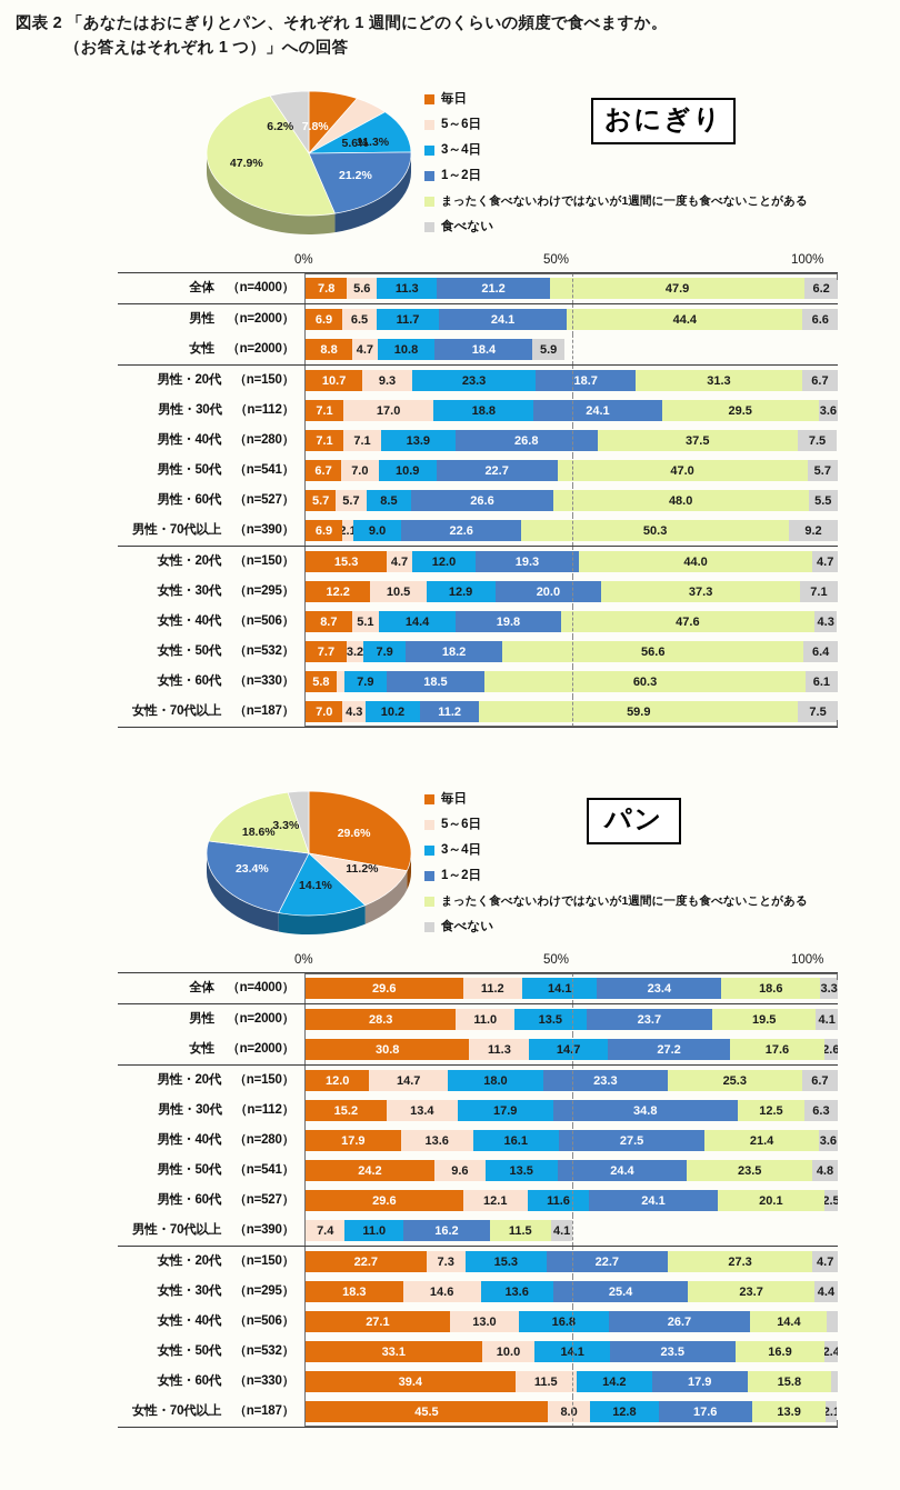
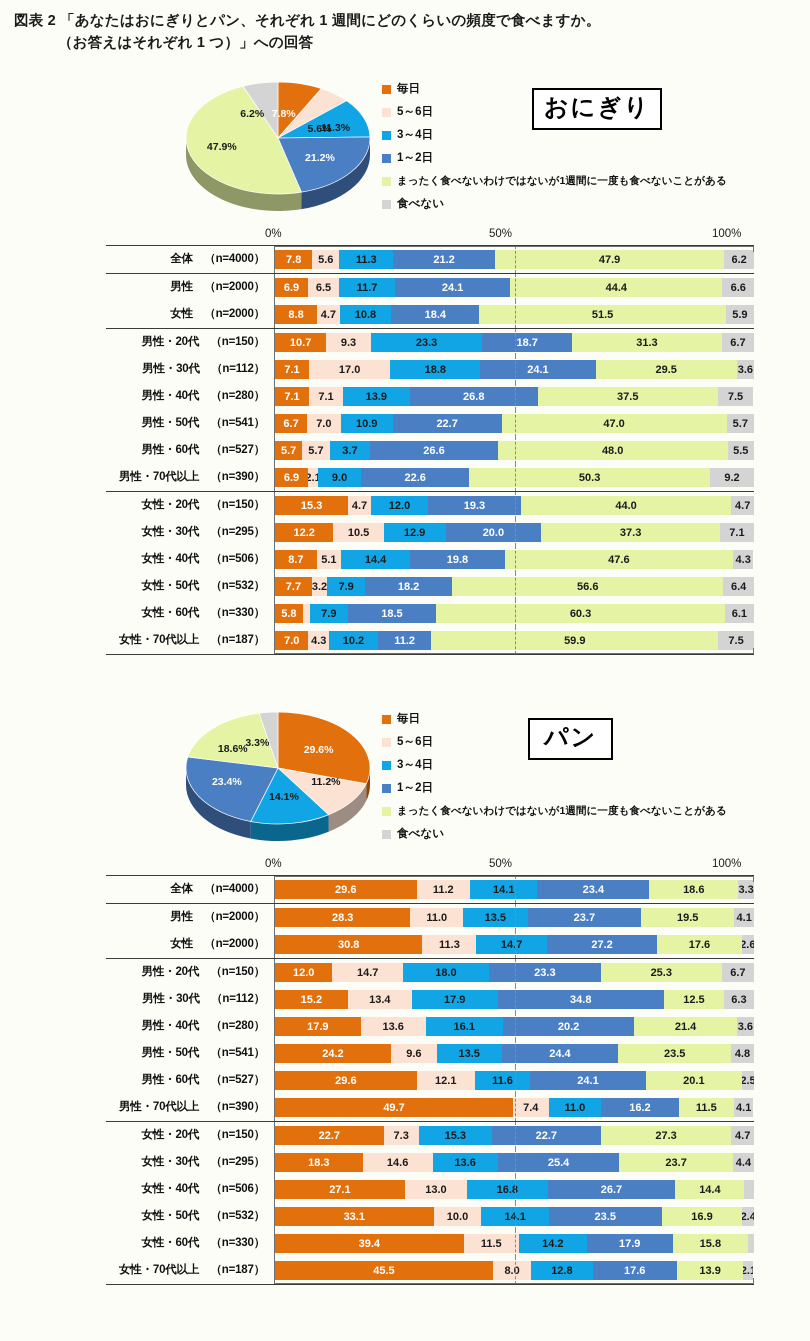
  図表 2 「あなたはおにぎりとパン、それぞれ 1 週間にどのくらいの頻度で食べますか。
  （お答えはそれぞれ 1 つ）」への回答
  7.8%
  5.6%
  11.3%
  21.2%
  47.9%
  6.2%
  毎日
  5～6日
  3～4日
  1～2日
  まったく食べないわけではないが1週間に一度も食べないことがある
  食べない
  0%
  50%
  100%
  全体 （n=4000）
  7.8
  5.6
  11.3
  21.2
  47.9
  6.2
  男性 （n=2000）
  6.9
  6.5
  11.7
  24.1
  44.4
  6.6
  女性 （n=2000）
  8.8
  4.7
  10.8
  18.4
+ 51.5
  5.9
  男性・20代 （n=150）
  10.7
  9.3
  23.3
  18.7
  31.3
  6.7
  男性・30代 （n=112）
  7.1
  17.0
  18.8
  24.1
  29.5
  3.6
  男性・40代 （n=280）
  7.1
  7.1
  13.9
  26.8
  37.5
  7.5
  男性・50代 （n=541）
  6.7
  7.0
  10.9
  22.7
  47.0
  5.7
  男性・60代 （n=527）
  5.7
  5.7
- 8.5
+ 3.7
  26.6
  48.0
  5.5
  男性・70代以上 （n=390）
  6.9
  9.0
  22.6
  50.3
  9.2
  女性・20代 （n=150）
  15.3
  4.7
  12.0
  19.3
  44.0
  4.7
  女性・30代 （n=295）
  12.2
  10.5
  12.9
  20.0
  37.3
  7.1
  女性・40代 （n=506）
  8.7
  5.1
  14.4
  19.8
  47.6
  4.3
  女性・50代 （n=532）
  7.7
  3.2
  7.9
  18.2
  56.6
  6.4
  女性・60代 （n=330）
  5.8
  7.9
  18.5
  60.3
  6.1
  女性・70代以上 （n=187）
  7.0
  4.3
  10.2
  11.2
  59.9
  7.5
  29.6%
  11.2%
  14.1%
  23.4%
  18.6%
  3.3%
  毎日
  5～6日
  3～4日
  1～2日
  まったく食べないわけではないが1週間に一度も食べないことがある
  食べない
  0%
  50%
  100%
  全体 （n=4000）
  29.6
  11.2
  14.1
  23.4
  18.6
  3.3
  男性 （n=2000）
  28.3
  11.0
  13.5
  23.7
  19.5
  4.1
  女性 （n=2000）
  30.8
  11.3
  14.7
  27.2
  17.6
  2.6
  男性・20代 （n=150）
  12.0
  14.7
  18.0
  23.3
  25.3
  6.7
  男性・30代 （n=112）
  15.2
  13.4
  17.9
  34.8
  12.5
  6.3
  男性・40代 （n=280）
  17.9
  13.6
  16.1
- 27.5
+ 20.2
  21.4
  3.6
  男性・50代 （n=541）
  24.2
  9.6
  13.5
  24.4
  23.5
  4.8
  男性・60代 （n=527）
  29.6
  12.1
  11.6
  24.1
  20.1
  2.5
  男性・70代以上 （n=390）
+ 49.7
  7.4
  11.0
  16.2
  11.5
  4.1
  女性・20代 （n=150）
  22.7
  7.3
  15.3
  22.7
  27.3
  4.7
  女性・30代 （n=295）
  18.3
  14.6
  13.6
  25.4
  23.7
  4.4
  女性・40代 （n=506）
  27.1
  13.0
  16.8
  26.7
  14.4
  女性・50代 （n=532）
  33.1
  10.0
  14.1
  23.5
  16.9
  2.4
  女性・60代 （n=330）
  39.4
  11.5
  14.2
  17.9
  15.8
  女性・70代以上 （n=187）
  45.5
  8.0
  12.8
  17.6
  13.9
  2.1
  おにぎり
  パン
